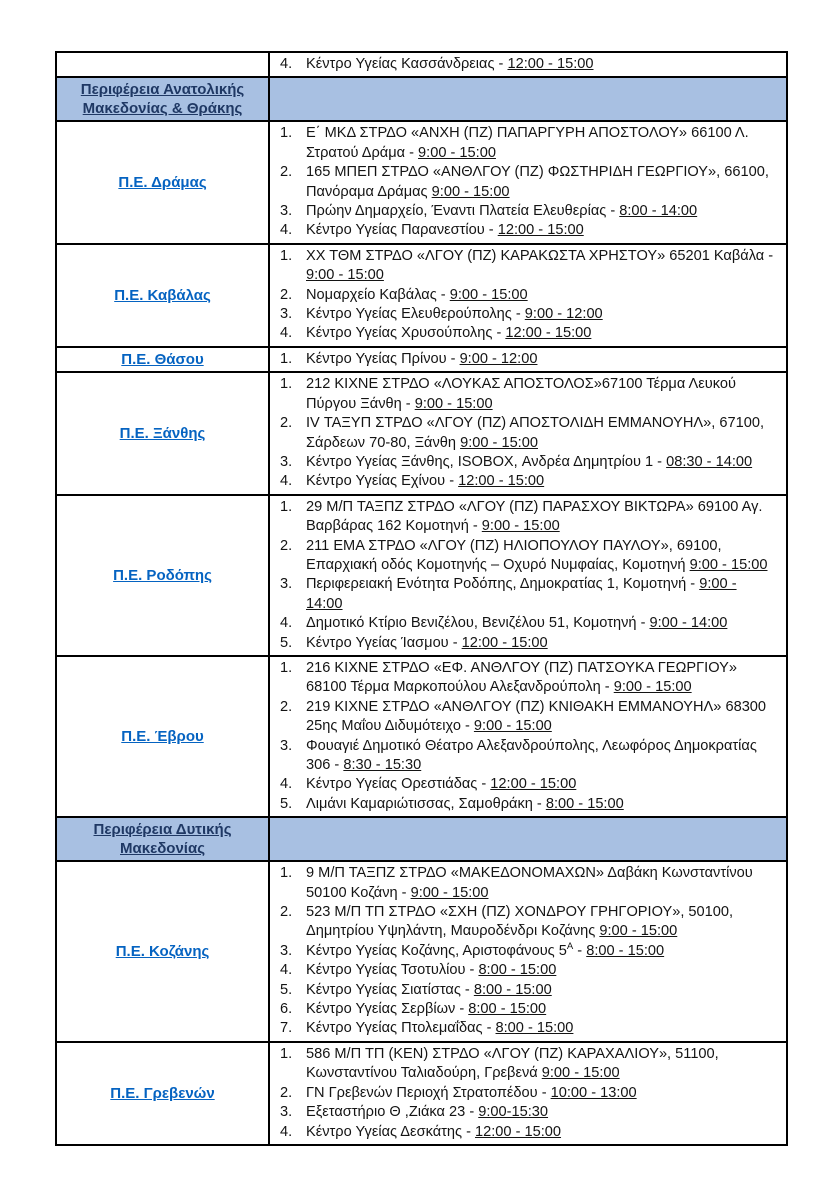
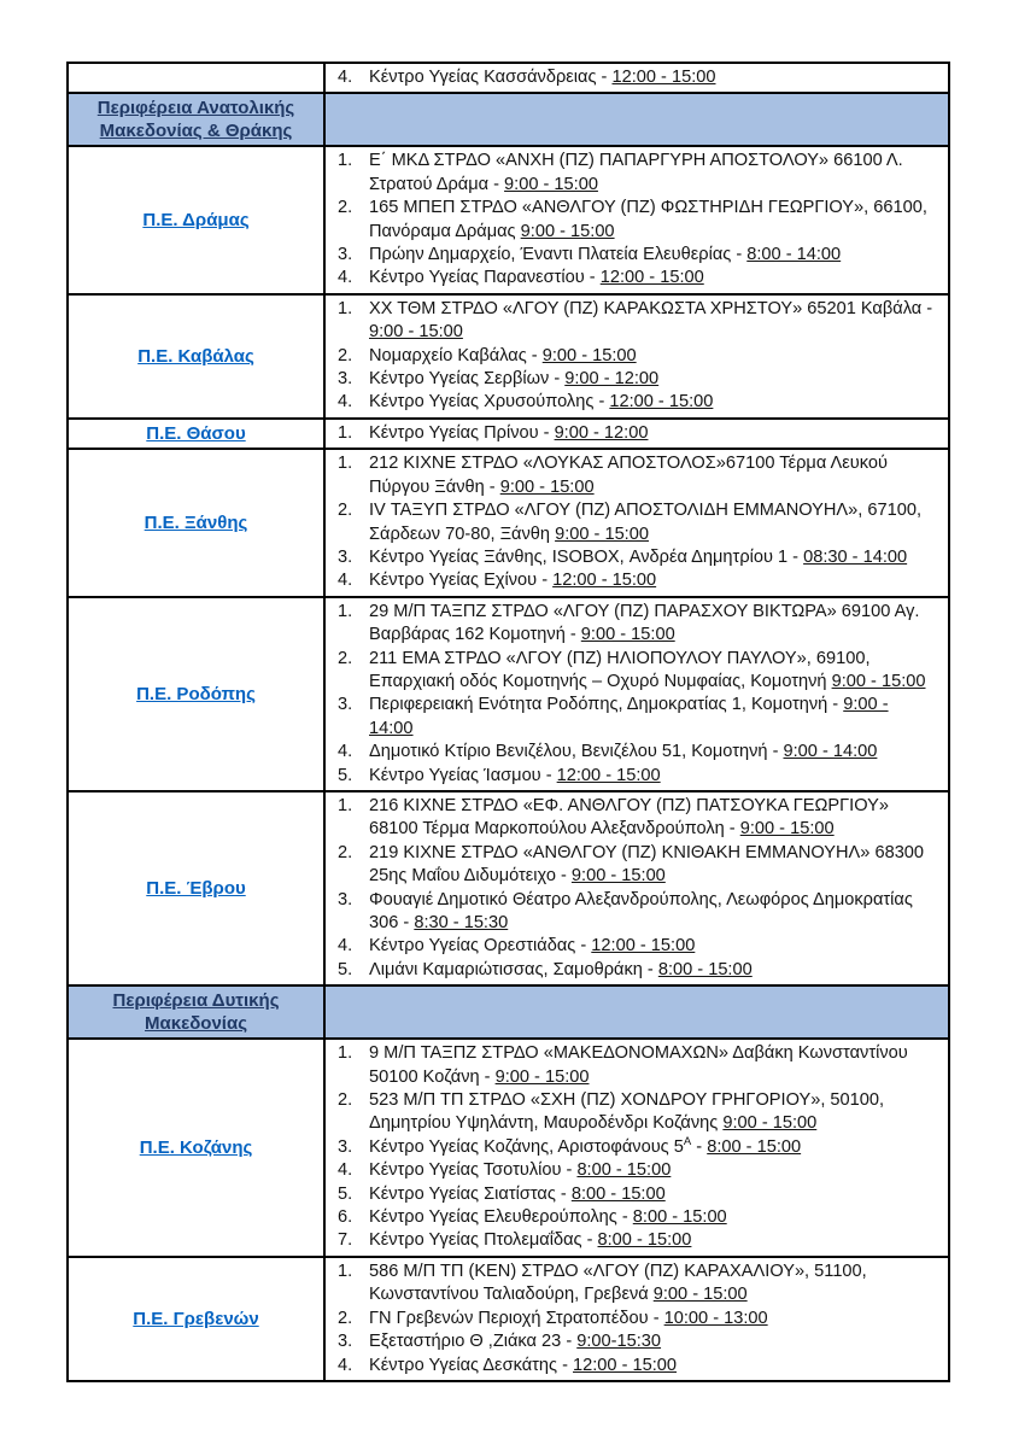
  	4. Κέντρο Υγείας Κασσάνδρειας - 12:00 - 15:00
  Περιφέρεια Ανατολικής Μακεδονίας & Θράκης
  Π.Ε. Δράμας	1. Ε΄ ΜΚΔ ΣΤΡΔΟ «ΑΝΧΗ (ΠΖ) ΠΑΠΑΡΓΥΡΗ ΑΠΟΣΤΟΛΟΥ» 66100 Λ. Στρατού Δράμα - 9:00 - 15:002. 165 ΜΠΕΠ ΣΤΡΔΟ «ΑΝΘΛΓΟΥ (ΠΖ) ΦΩΣΤΗΡΙΔΗ ΓΕΩΡΓΙΟΥ», 66100, Πανόραμα Δράμας 9:00 - 15:003. Πρώην Δημαρχείο, Έναντι Πλατεία Ελευθερίας - 8:00 - 14:004. Κέντρο Υγείας Παρανεστίου - 12:00 - 15:00
- Π.Ε. Καβάλας	1. ΧΧ ΤΘΜ ΣΤΡΔΟ «ΛΓΟΥ (ΠΖ) ΚΑΡΑΚΩΣΤΑ ΧΡΗΣΤΟΥ» 65201 Καβάλα - 9:00 - 15:002. Νομαρχείο Καβάλας - 9:00 - 15:003. Κέντρο Υγείας Ελευθερούπολης - 9:00 - 12:004. Κέντρο Υγείας Χρυσούπολης - 12:00 - 15:00
+ Π.Ε. Καβάλας	1. ΧΧ ΤΘΜ ΣΤΡΔΟ «ΛΓΟΥ (ΠΖ) ΚΑΡΑΚΩΣΤΑ ΧΡΗΣΤΟΥ» 65201 Καβάλα - 9:00 - 15:002. Νομαρχείο Καβάλας - 9:00 - 15:003. Κέντρο Υγείας Σερβίων - 9:00 - 12:004. Κέντρο Υγείας Χρυσούπολης - 12:00 - 15:00
  Π.Ε. Θάσου	1. Κέντρο Υγείας Πρίνου - 9:00 - 12:00
  Π.Ε. Ξάνθης	1. 212 ΚΙΧΝΕ ΣΤΡΔΟ «ΛΟΥΚΑΣ ΑΠΟΣΤΟΛΟΣ»67100 Τέρμα Λευκού Πύργου Ξάνθη - 9:00 - 15:002. IV ΤΑΞΥΠ ΣΤΡΔΟ «ΛΓΟΥ (ΠΖ) ΑΠΟΣΤΟΛΙΔΗ ΕΜΜΑΝΟΥΗΛ», 67100, Σάρδεων 70-80, Ξάνθη 9:00 - 15:003. Κέντρο Υγείας Ξάνθης, ISOBOX, Ανδρέα Δημητρίου 1 - 08:30 - 14:004. Κέντρο Υγείας Εχίνου - 12:00 - 15:00
  Π.Ε. Ροδόπης	1. 29 Μ/Π ΤΑΞΠΖ ΣΤΡΔΟ «ΛΓΟΥ (ΠΖ) ΠΑΡΑΣΧΟΥ ΒΙΚΤΩΡΑ» 69100 Αγ. Βαρβάρας 162 Κομοτηνή - 9:00 - 15:002. 211 ΕΜΑ ΣΤΡΔΟ «ΛΓΟΥ (ΠΖ) ΗΛΙΟΠΟΥΛΟΥ ΠΑΥΛΟΥ», 69100, Επαρχιακή οδός Κομοτηνής – Οχυρό Νυμφαίας, Κομοτηνή 9:00 - 15:003. Περιφερειακή Ενότητα Ροδόπης, Δημοκρατίας 1, Κομοτηνή - 9:00 - 14:004. Δημοτικό Κτίριο Βενιζέλου, Βενιζέλου 51, Κομοτηνή - 9:00 - 14:005. Κέντρο Υγείας Ίασμου - 12:00 - 15:00
  Π.Ε. Έβρου	1. 216 ΚΙΧΝΕ ΣΤΡΔΟ «ΕΦ. ΑΝΘΛΓΟΥ (ΠΖ) ΠΑΤΣΟΥΚΑ ΓΕΩΡΓΙΟΥ» 68100 Τέρμα Μαρκοπούλου Αλεξανδρούπολη - 9:00 - 15:002. 219 ΚΙΧΝΕ ΣΤΡΔΟ «ΑΝΘΛΓΟΥ (ΠΖ) ΚΝΙΘΑΚΗ ΕΜΜΑΝΟΥΗΛ» 68300 25ης Μαΐου Διδυμότειχο - 9:00 - 15:003. Φουαγιέ Δημοτικό Θέατρο Αλεξανδρούπολης, Λεωφόρος Δημοκρατίας 306 - 8:30 - 15:304. Κέντρο Υγείας Ορεστιάδας - 12:00 - 15:005. Λιμάνι Καμαριώτισσας, Σαμοθράκη - 8:00 - 15:00
  Περιφέρεια Δυτικής Μακεδονίας
- Π.Ε. Κοζάνης	1. 9 Μ/Π ΤΑΞΠΖ ΣΤΡΔΟ «ΜΑΚΕΔΟΝΟΜΑΧΩΝ» Δαβάκη Κωνσταντίνου 50100 Κοζάνη - 9:00 - 15:002. 523 Μ/Π ΤΠ ΣΤΡΔΟ «ΣΧΗ (ΠΖ) ΧΟΝΔΡΟΥ ΓΡΗΓΟΡΙΟΥ», 50100, Δημητρίου Υψηλάντη, Μαυροδένδρι Κοζάνης 9:00 - 15:003. Κέντρο Υγείας Κοζάνης, Αριστοφάνους 5Α - 8:00 - 15:004. Κέντρο Υγείας Τσοτυλίου - 8:00 - 15:005. Κέντρο Υγείας Σιατίστας - 8:00 - 15:006. Κέντρο Υγείας Σερβίων - 8:00 - 15:007. Κέντρο Υγείας Πτολεμαΐδας - 8:00 - 15:00
+ Π.Ε. Κοζάνης	1. 9 Μ/Π ΤΑΞΠΖ ΣΤΡΔΟ «ΜΑΚΕΔΟΝΟΜΑΧΩΝ» Δαβάκη Κωνσταντίνου 50100 Κοζάνη - 9:00 - 15:002. 523 Μ/Π ΤΠ ΣΤΡΔΟ «ΣΧΗ (ΠΖ) ΧΟΝΔΡΟΥ ΓΡΗΓΟΡΙΟΥ», 50100, Δημητρίου Υψηλάντη, Μαυροδένδρι Κοζάνης 9:00 - 15:003. Κέντρο Υγείας Κοζάνης, Αριστοφάνους 5Α - 8:00 - 15:004. Κέντρο Υγείας Τσοτυλίου - 8:00 - 15:005. Κέντρο Υγείας Σιατίστας - 8:00 - 15:006. Κέντρο Υγείας Ελευθερούπολης - 8:00 - 15:007. Κέντρο Υγείας Πτολεμαΐδας - 8:00 - 15:00
  Π.Ε. Γρεβενών	1. 586 Μ/Π ΤΠ (ΚΕΝ) ΣΤΡΔΟ «ΛΓΟΥ (ΠΖ) ΚΑΡΑΧΑΛΙΟΥ», 51100, Κωνσταντίνου Ταλιαδούρη, Γρεβενά 9:00 - 15:002. ΓΝ Γρεβενών Περιοχή Στρατοπέδου - 10:00 - 13:003. Εξεταστήριο Θ ,Ζιάκα 23 - 9:00-15:304. Κέντρο Υγείας Δεσκάτης - 12:00 - 15:00
